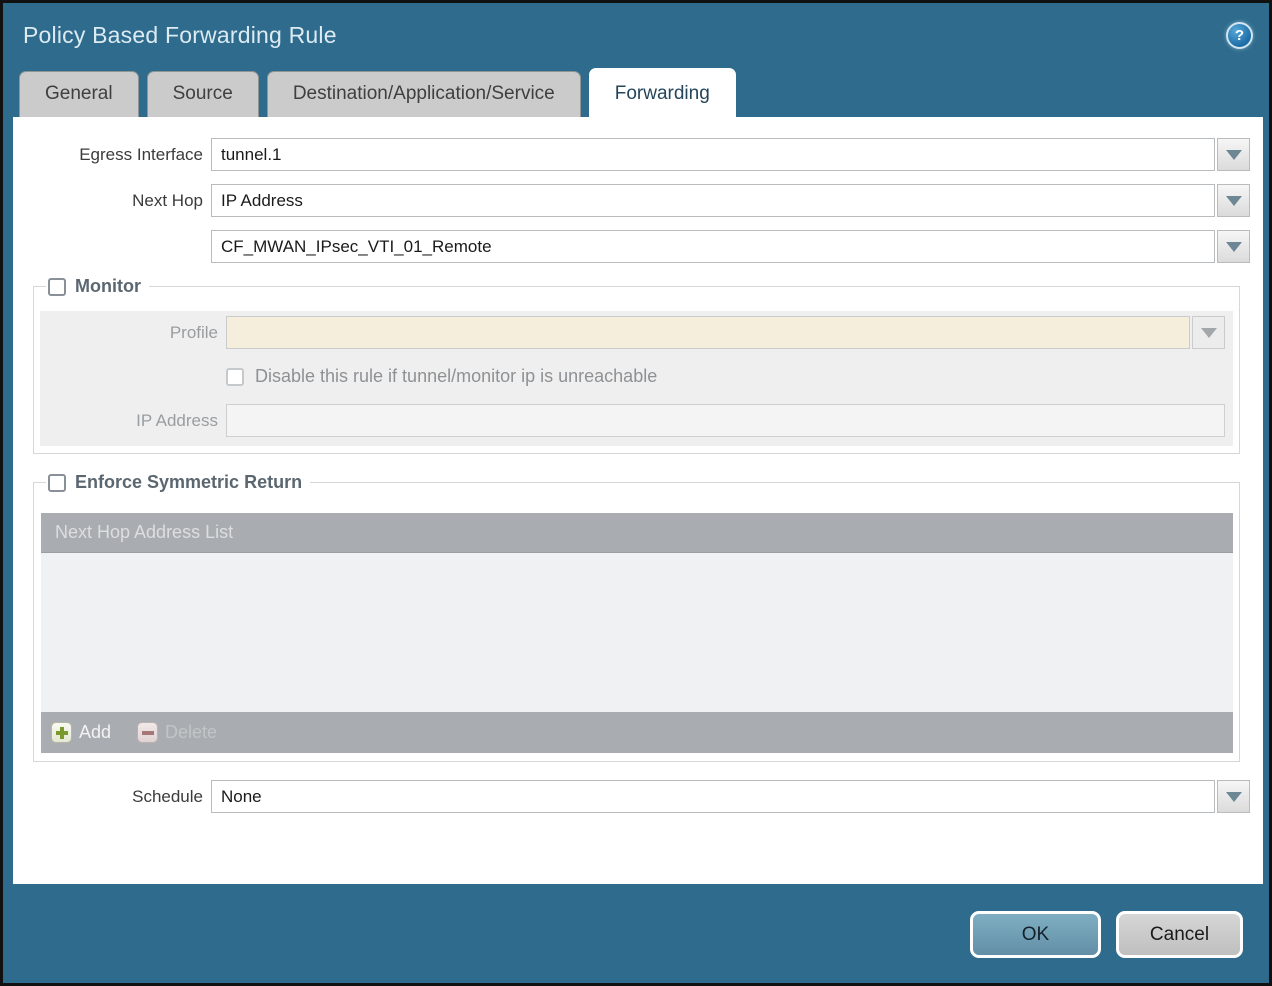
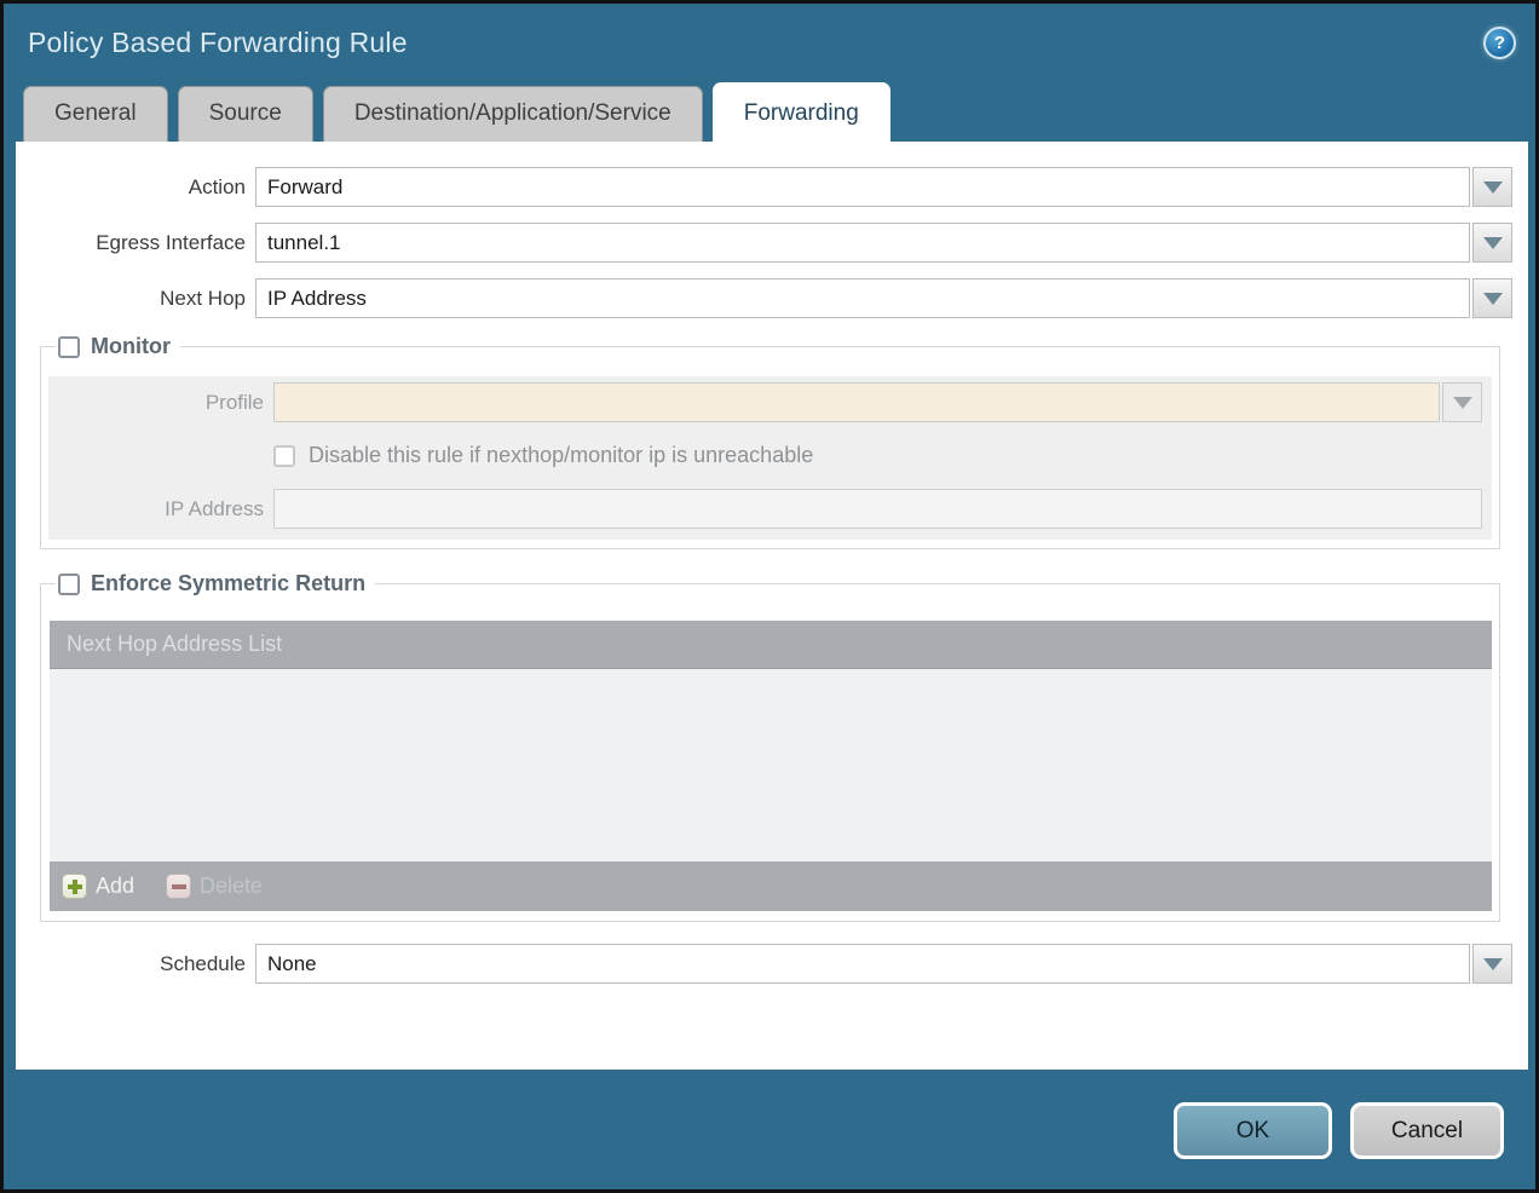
  Policy Based Forwarding Rule
  ?
  General
  Source
  Destination/Application/Service
  Forwarding
+ Action
+ Forward
  Egress Interface
  tunnel.1
  Next Hop
  IP Address
- CF_MWAN_IPsec_VTI_01_Remote
  Monitor
  Profile
- Disable this rule if tunnel/monitor ip is unreachable
+ Disable this rule if nexthop/monitor ip is unreachable
  IP Address
  Enforce Symmetric Return
  Next Hop Address List
  Add
  Delete
  Schedule
  None
  OK
  Cancel
